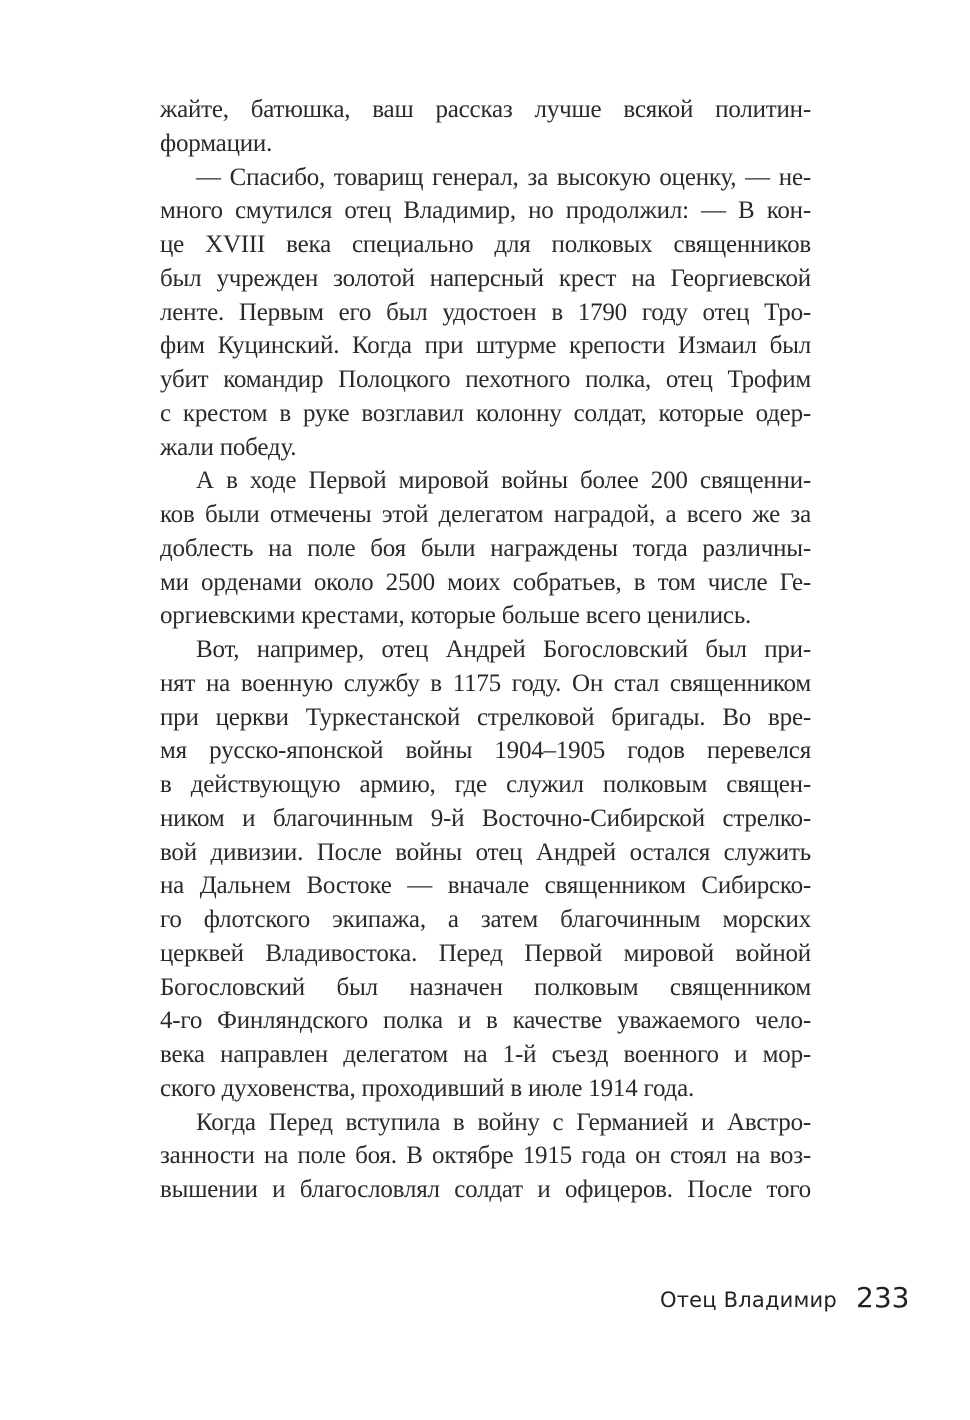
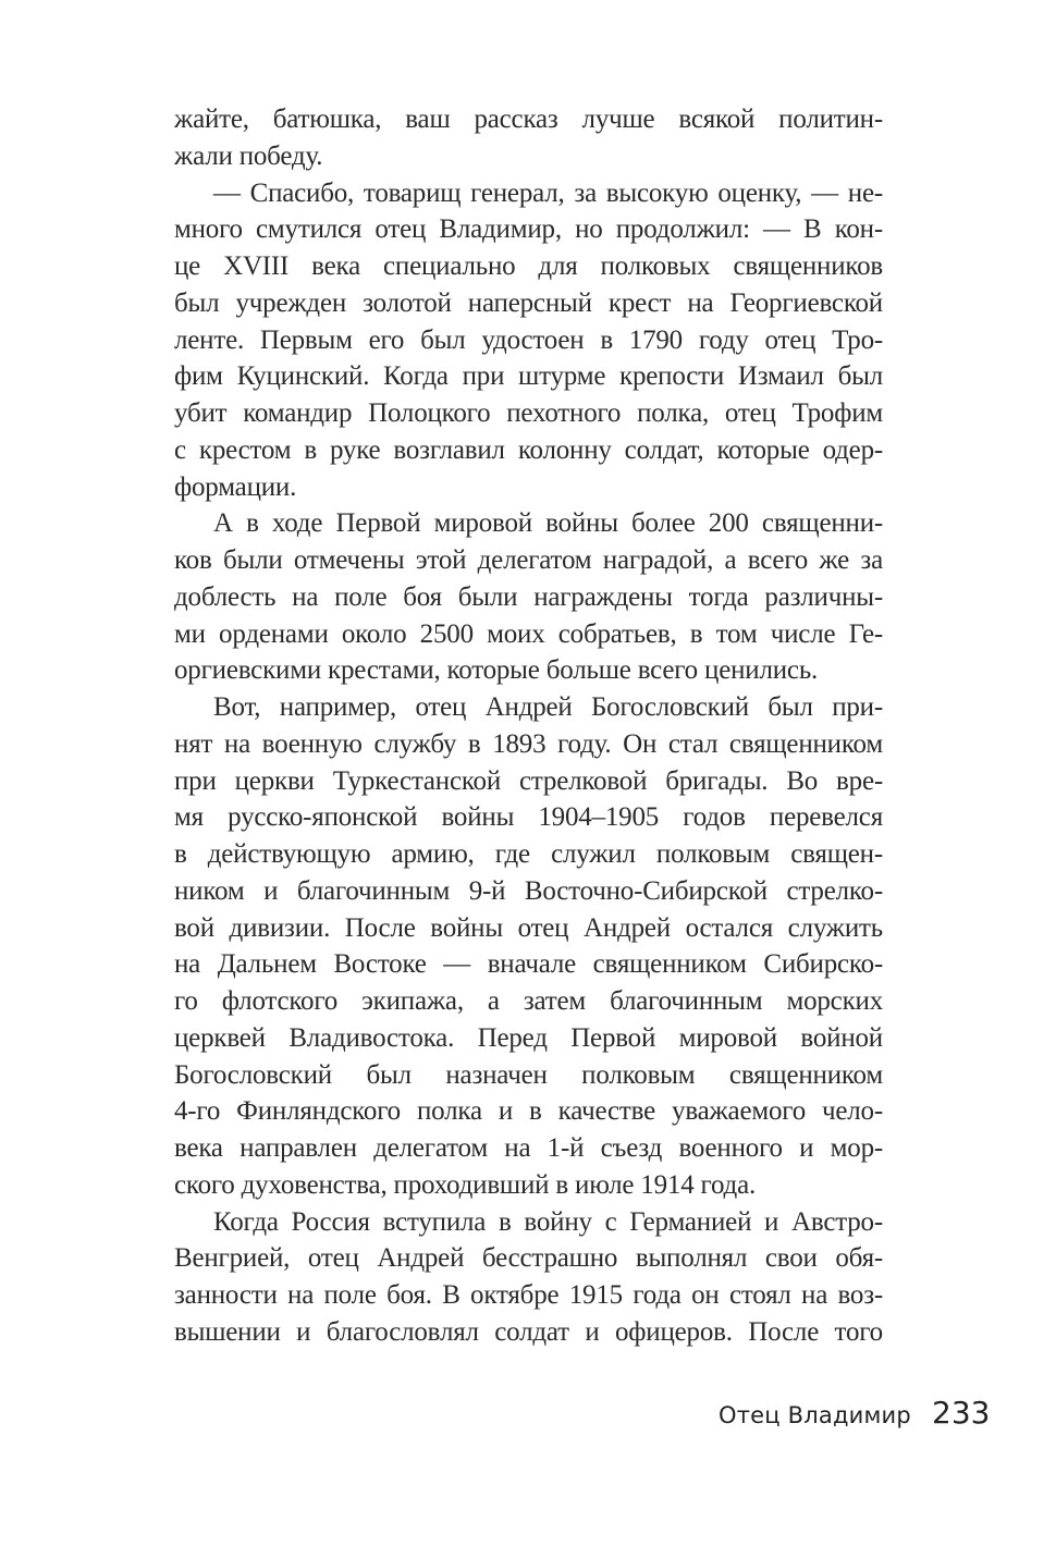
  жайте, батюшка, ваш рассказ лучше всякой политин-
- формации.
+ жали победу.
  — Спасибо, товарищ генерал, за высокую оценку, — не-
  много смутился отец Владимир, но продолжил: — В кон-
  це XVIII века специально для полковых священников
  был учрежден золотой наперсный крест на Георгиевской
  ленте. Первым его был удостоен в 1790 году отец Тро-
  фим Куцинский. Когда при штурме крепости Измаил был
  убит командир Полоцкого пехотного полка, отец Трофим
  с крестом в руке возглавил колонну солдат, которые одер-
- жали победу.
+ формации.
  А в ходе Первой мировой войны более 200 священни-
  ков были отмечены этой делегатом наградой, а всего же за
  доблесть на поле боя были награждены тогда различны-
  ми орденами около 2500 моих собратьев, в том числе Ге-
  оргиевскими крестами, которые больше всего ценились.
  Вот, например, отец Андрей Богословский был при-
- нят на военную службу в 1175 году. Он стал священником
+ нят на военную службу в 1893 году. Он стал священником
  при церкви Туркестанской стрелковой бригады. Во вре-
  мя русско-японской войны 1904–1905 годов перевелся
  в действующую армию, где служил полковым священ-
  ником и благочинным 9-й Восточно-Сибирской стрелко-
  вой дивизии. После войны отец Андрей остался служить
  на Дальнем Востоке — вначале священником Сибирско-
  го флотского экипажа, а затем благочинным морских
  церквей Владивостока. Перед Первой мировой войной
  Богословский был назначен полковым священником
  4-го Финляндского полка и в качестве уважаемого чело-
  века направлен делегатом на 1-й съезд военного и мор-
  ского духовенства, проходивший в июле 1914 года.
- Когда Перед вступила в войну с Германией и Австро-
+ Когда Россия вступила в войну с Германией и Австро-
+ Венгрией, отец Андрей бесстрашно выполнял свои обя-
  занности на поле боя. В октябре 1915 года он стоял на воз-
  вышении и благословлял солдат и офицеров. После того
  Отец Владимир
  233
